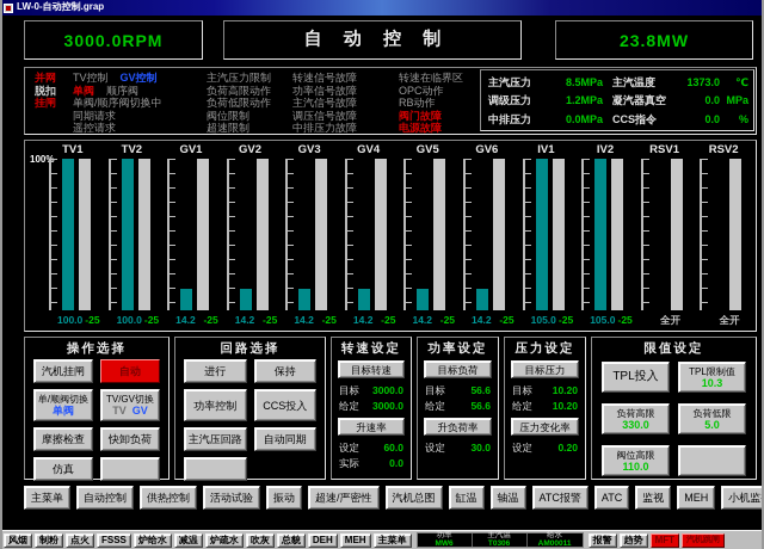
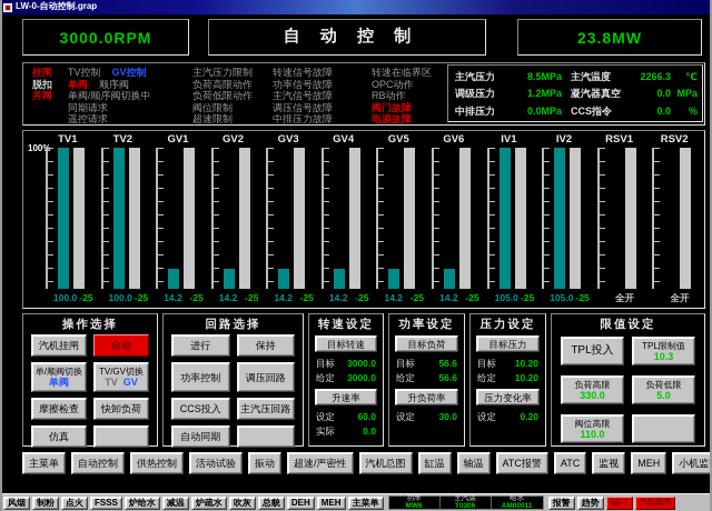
  LW-0-自动控制.grap
  3000.0RPM
  自 动 控 制
  23.8MW
- 并网
+ 挂闸
  脱扣
- 挂闸
+ 并网
  TV控制 GV控制
  单阀 顺序阀
  单阀/顺序阀切换中
  同期请求
  遥控请求
  主汽压力限制
  负荷高限动作
  负荷低限动作
  阀位限制
  超速限制
  转速信号故障
  功率信号故障
  主汽信号故障
  调压信号故障
  中排压力故障
  转速在临界区
  OPC动作
  RB动作
  阀门故障
  电源故障
  主汽压力
  8.5MPa
  调级压力
  1.2MPa
  中排压力
  0.0MPa
  主汽温度
- 1373.0
+ 2266.3
  ℃
  凝汽器真空
  0.0
  MPa
  CCS指令
  0.0
  %
  100
  TV1
  100.0
  -25
  TV2
  100.0
  -25
  GV1
  14.2
  -25
  GV2
  14.2
  -25
  GV3
  14.2
  -25
  GV4
  14.2
  -25
  GV5
  14.2
  -25
  GV6
  14.2
  -25
  IV1
  105.0
  -25
  IV2
  105.0
  -25
  RSV1
  全开
  RSV2
  全开
  操作选择
  汽机挂闸
  自动
  单/顺阀切换
  单阀
  TV/GV切换
  TV
  GV
  摩擦检查
  快卸负荷
  仿真
  回路选择
  进行
  保持
  功率控制
+ 调压回路
  CCS投入
  主汽压回路
  自动同期
  转速设定
  目标转速
  目标
  3000.0
  给定
  3000.0
  升速率
  设定
  60.0
  实际
  0.0
  功率设定
  目标负荷
  目标
  56.6
  给定
  56.6
  升负荷率
  设定
  30.0
  压力设定
  目标压力
  目标
  10.20
  给定
  10.20
  压力变化率
  设定
  0.20
  限值设定
  TPL投入
  TPL限制值
  10.3
  负荷高限
  330.0
  负荷低限
  5.0
  阀位高限
  110.0
  主菜单
  自动控制
  供热控制
  活动试验
  振动
  超速/严密性
  汽机总图
  缸温
  轴温
  ATC报警
  ATC
  监视
  MEH
  小机监
  风烟
  制粉
  点火
  FSSS
  炉给水
  减温
  炉疏水
  吹灰
  总貌
  DEH
  MEH
  主菜单
  报警
  趋势
  MFT
